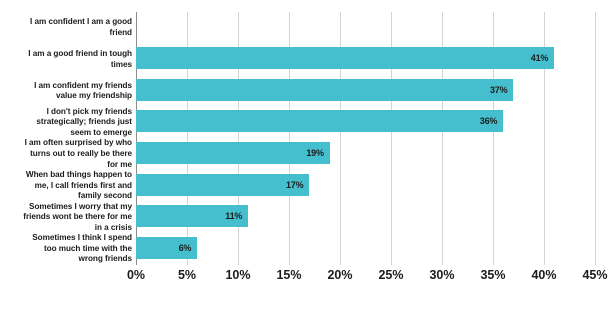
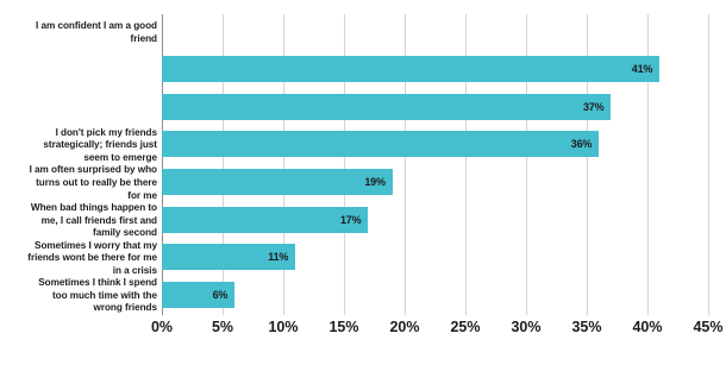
  41%
  37%
  36%
  19%
  17%
  11%
  6%
  I am confident I am a good
  friend
- I am a good friend in tough
- times
- I am confident my friends
- value my friendship
  I don't pick my friends
  strategically; friends just
  seem to emerge
  I am often surprised by who
  turns out to really be there
  for me
  When bad things happen to
  me, I call friends first and
  family second
  Sometimes I worry that my
  friends wont be there for me
  in a crisis
  Sometimes I think I spend
  too much time with the
  wrong friends
  0%
  5%
  10%
  15%
  20%
  25%
  30%
  35%
  40%
  45%
